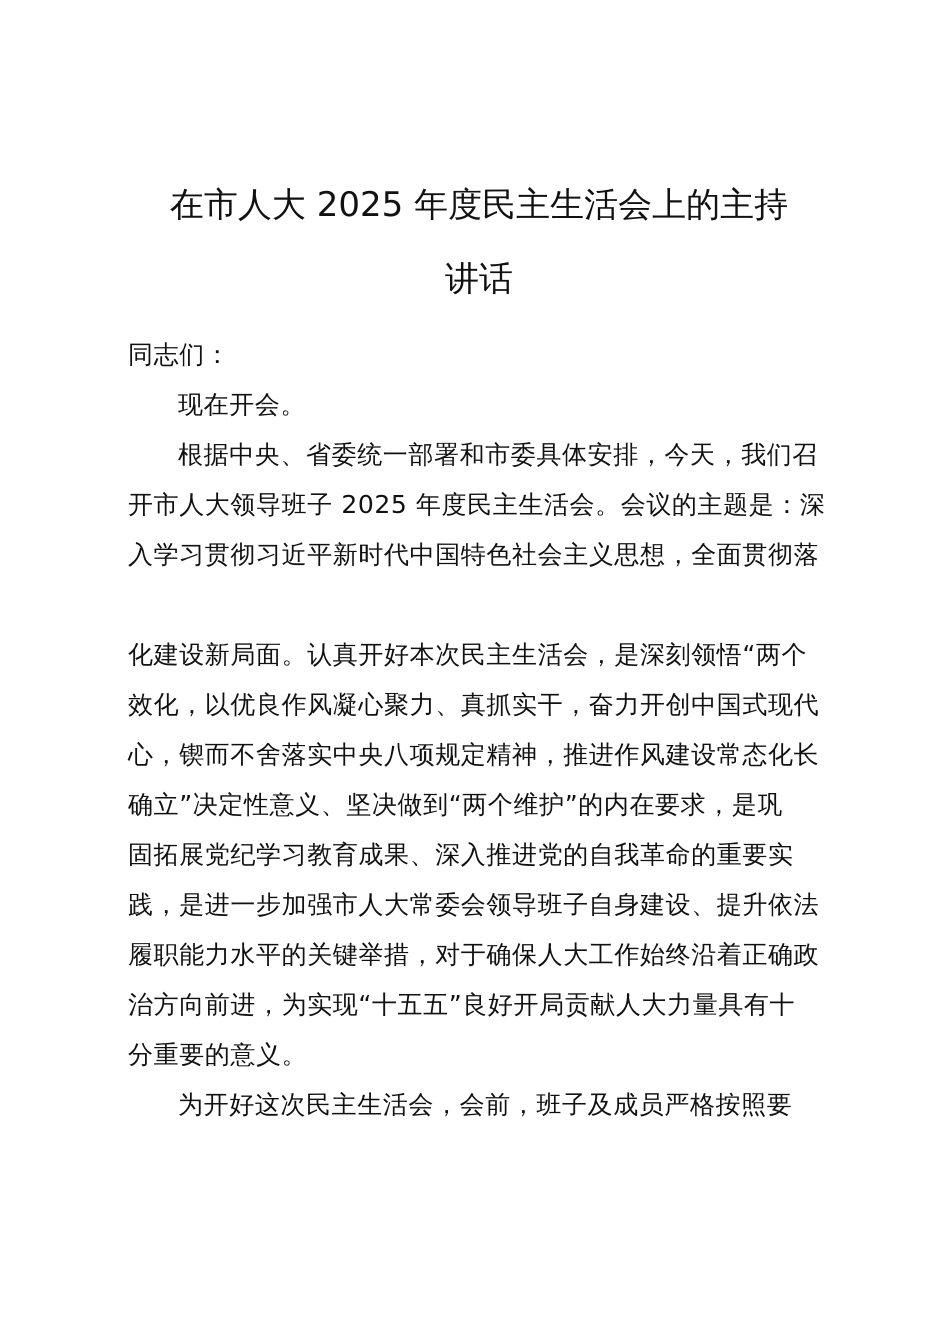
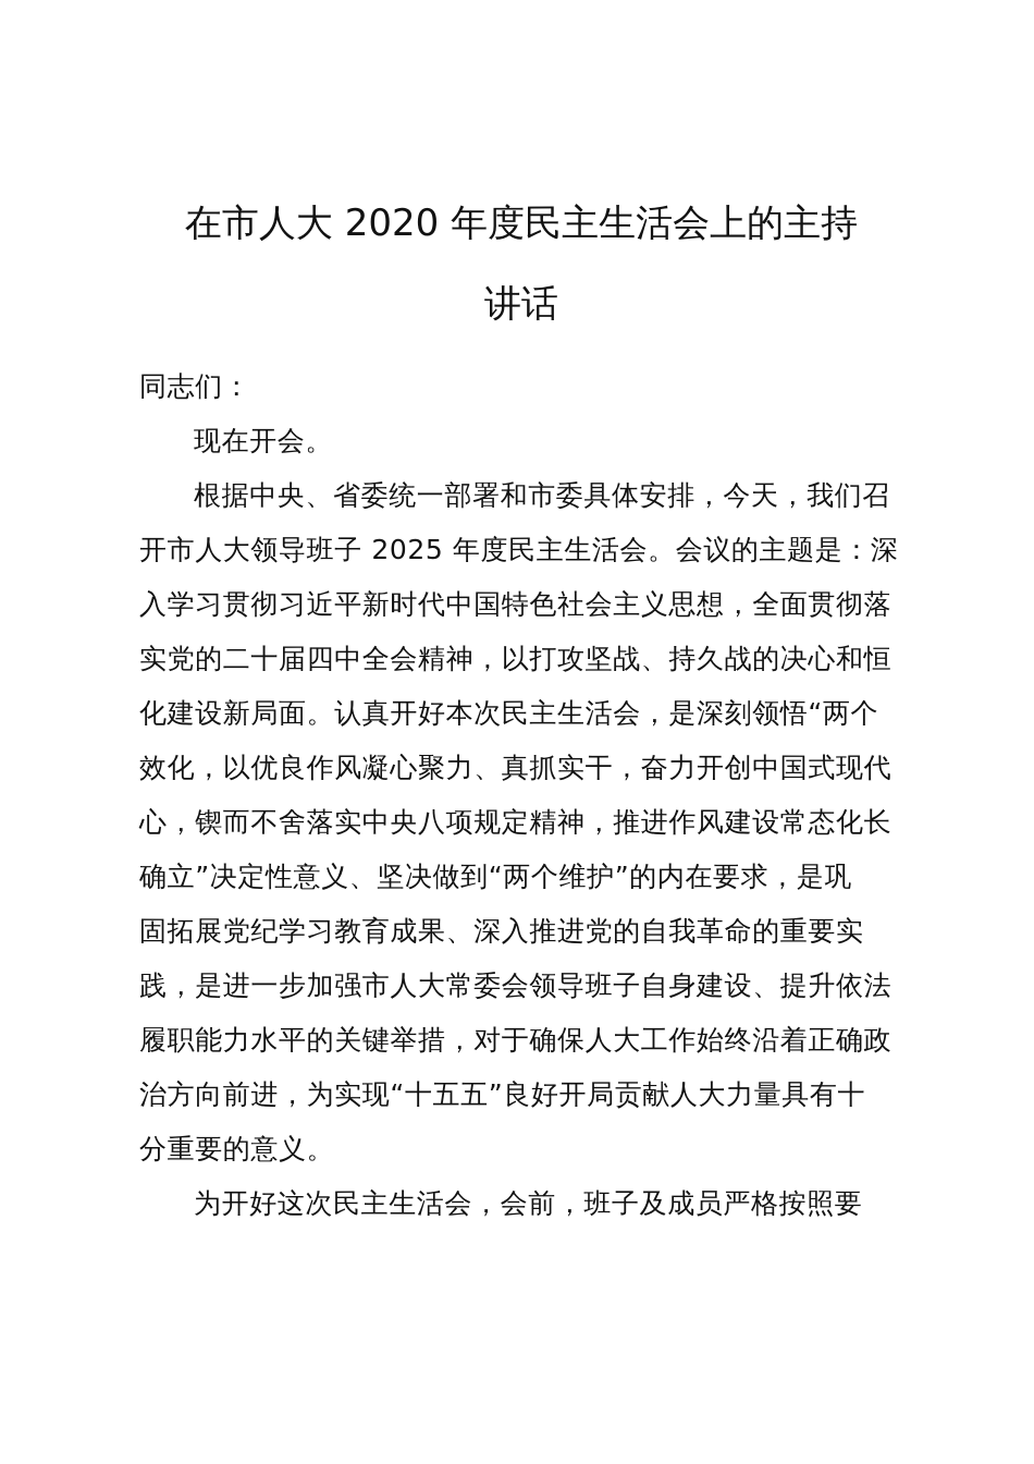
- 在市人大 2025 年度民主生活会上的主持
+ 在市人大 2020 年度民主生活会上的主持
  讲话
  同志们：
  现在开会。
  根据中央、省委统一部署和市委具体安排，今天，我们召
  开市人大领导班子 2025 年度民主生活会。会议的主题是：深
  入学习贯彻习近平新时代中国特色社会主义思想，全面贯彻落
+ 实党的二十届四中全会精神，以打攻坚战、持久战的决心和恒
  化建设新局面。认真开好本次民主生活会，是深刻领悟“两个
  效化，以优良作风凝心聚力、真抓实干，奋力开创中国式现代
  心，锲而不舍落实中央八项规定精神，推进作风建设常态化长
  确立”决定性意义、坚决做到“两个维护”的内在要求，是巩
  固拓展党纪学习教育成果、深入推进党的自我革命的重要实
  践，是进一步加强市人大常委会领导班子自身建设、提升依法
  履职能力水平的关键举措，对于确保人大工作始终沿着正确政
  治方向前进，为实现“十五五”良好开局贡献人大力量具有十
  分重要的意义。
  为开好这次民主生活会，会前，班子及成员严格按照要
